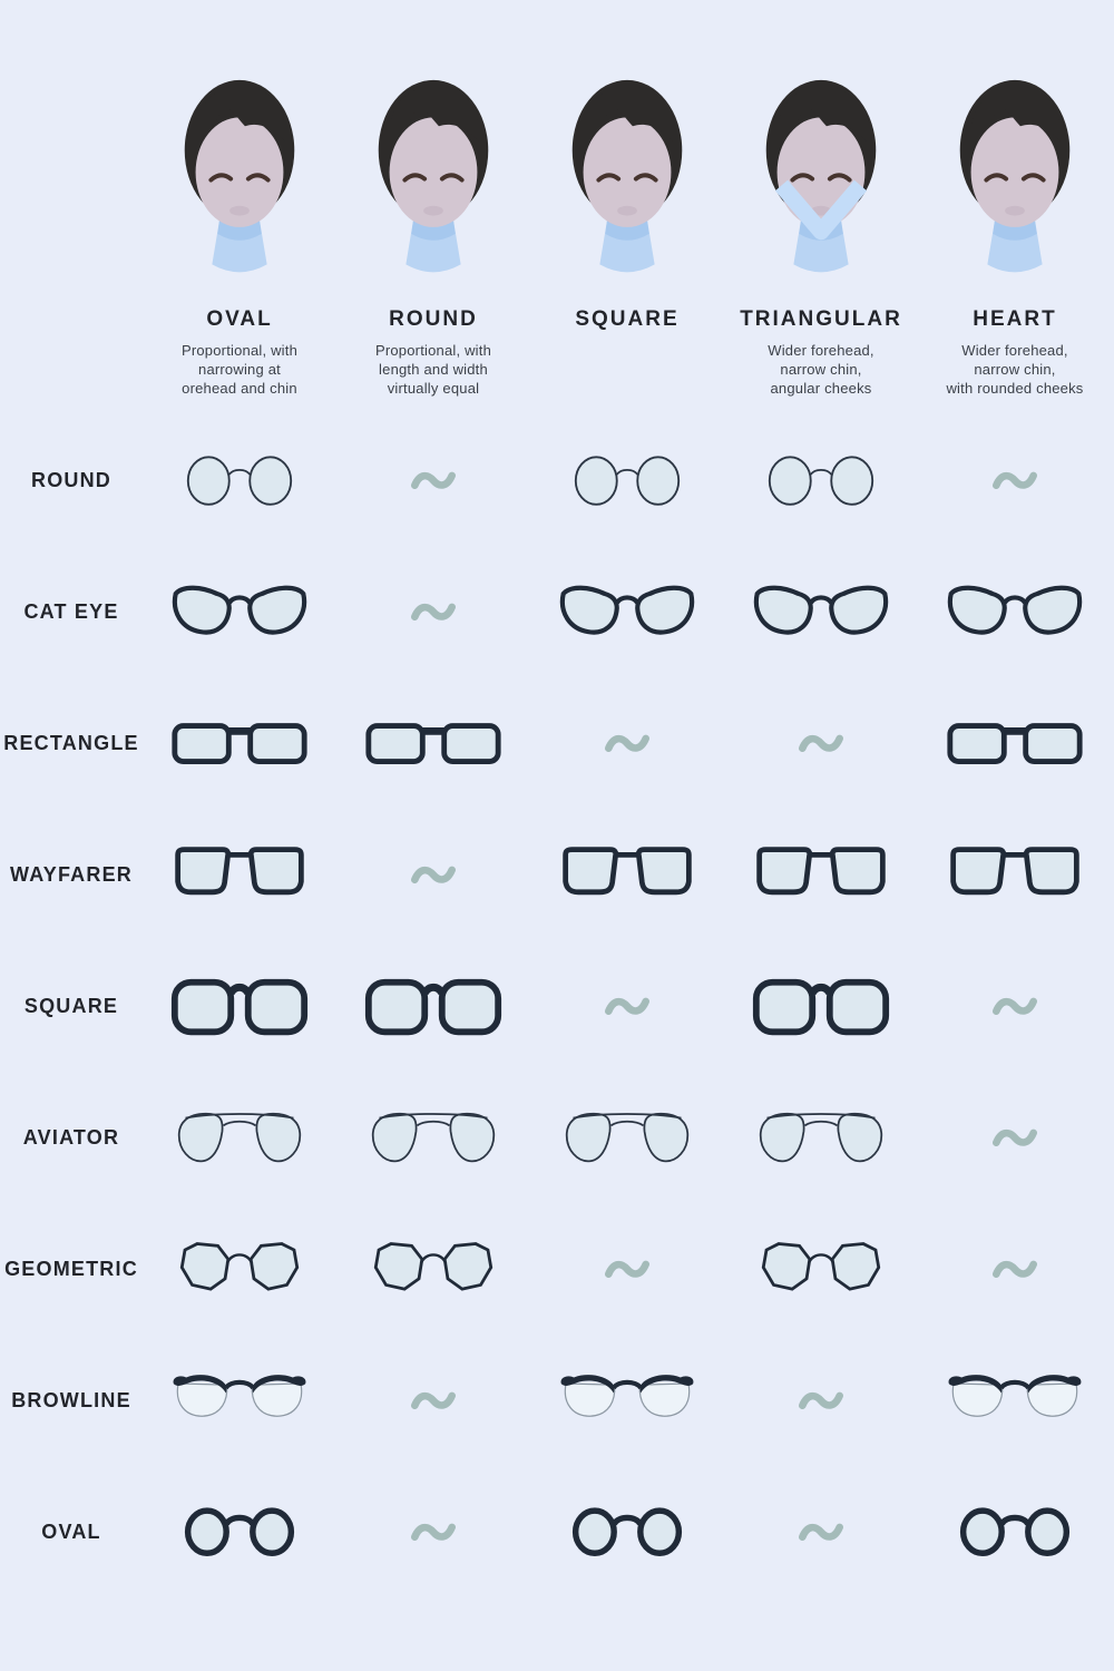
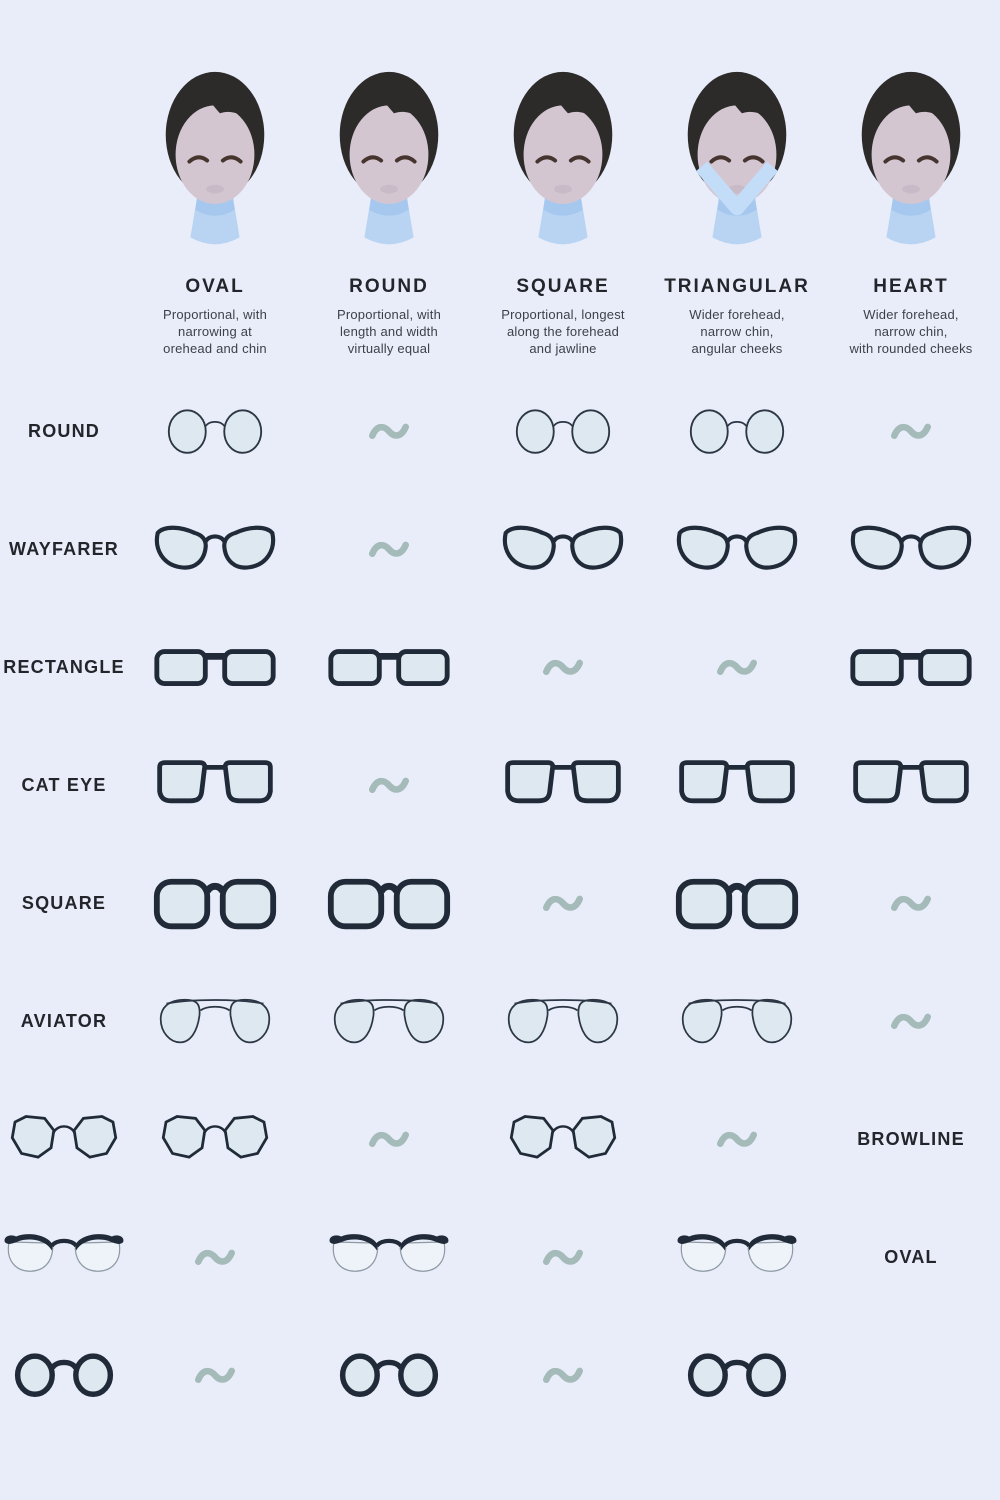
  OVAL
  Proportional, with
  narrowing at
  orehead and chin
  ROUND
  Proportional, with
  length and width
  virtually equal
  SQUARE
+ Proportional, longest
+ along the forehead
+ and jawline
  TRIANGULAR
  Wider forehead,
  narrow chin,
  angular cheeks
  HEART
  Wider forehead,
  narrow chin,
  with rounded cheeks
  ROUND
- CAT EYE
+ WAYFARER
  RECTANGLE
- WAYFARER
+ CAT EYE
  SQUARE
  AVIATOR
- GEOMETRIC
  BROWLINE
  OVAL
